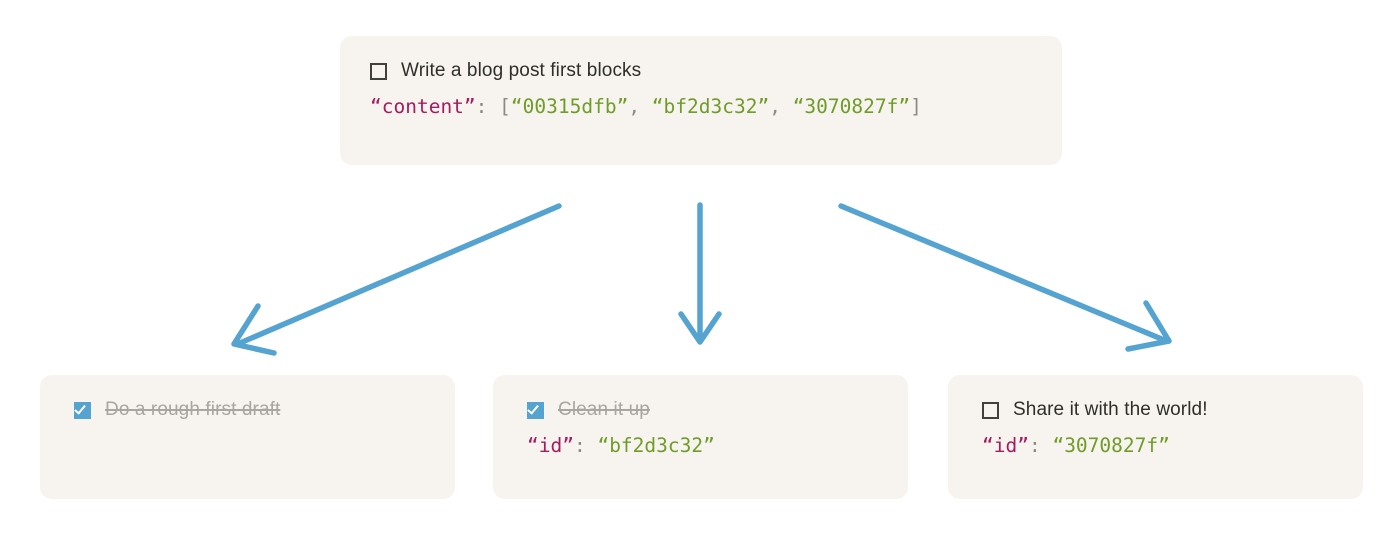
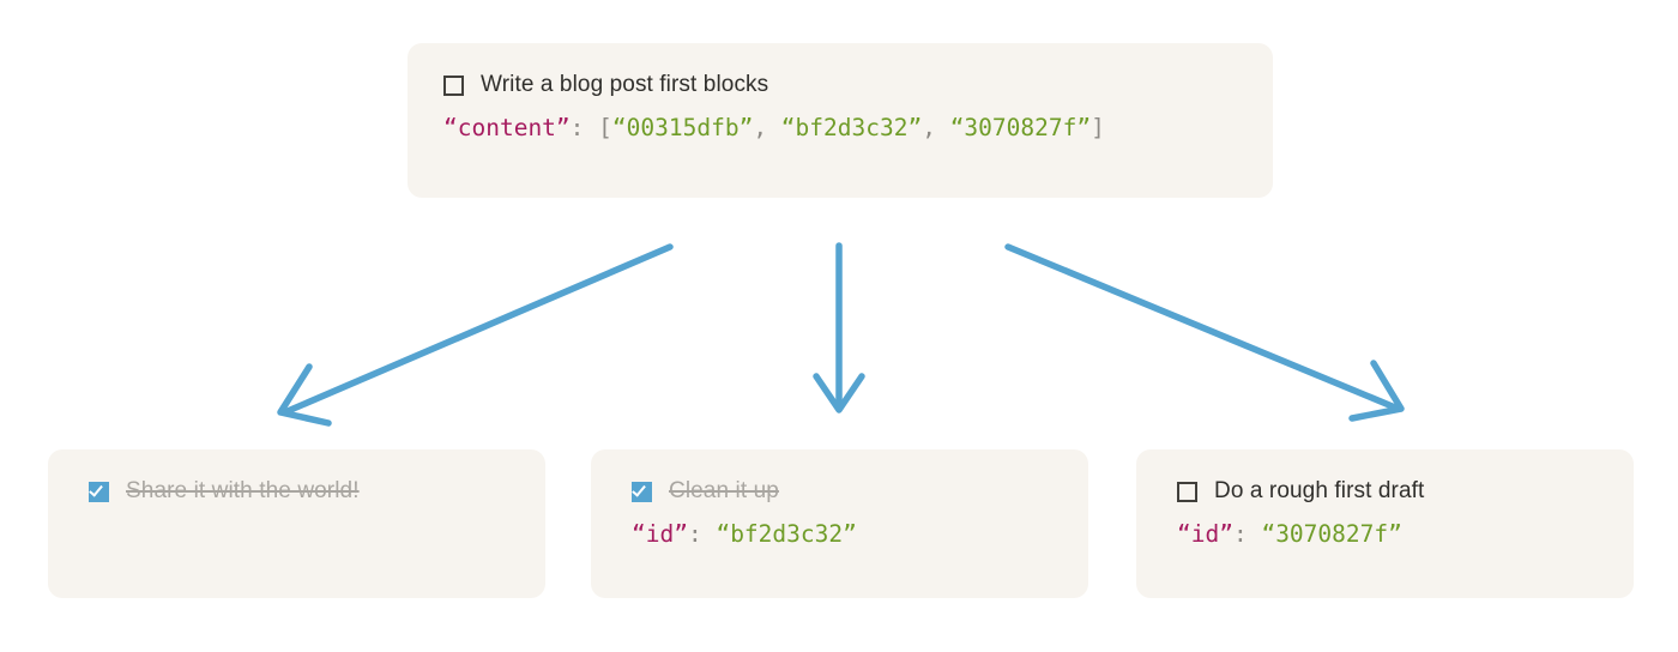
  Write a blog post first blocks
  “content”: [“00315dfb”, “bf2d3c32”, “3070827f”]
- Do a rough first draft
+ Share it with the world!
  Clean it up
  “id”: “bf2d3c32”
- Share it with the world!
+ Do a rough first draft
  “id”: “3070827f”
